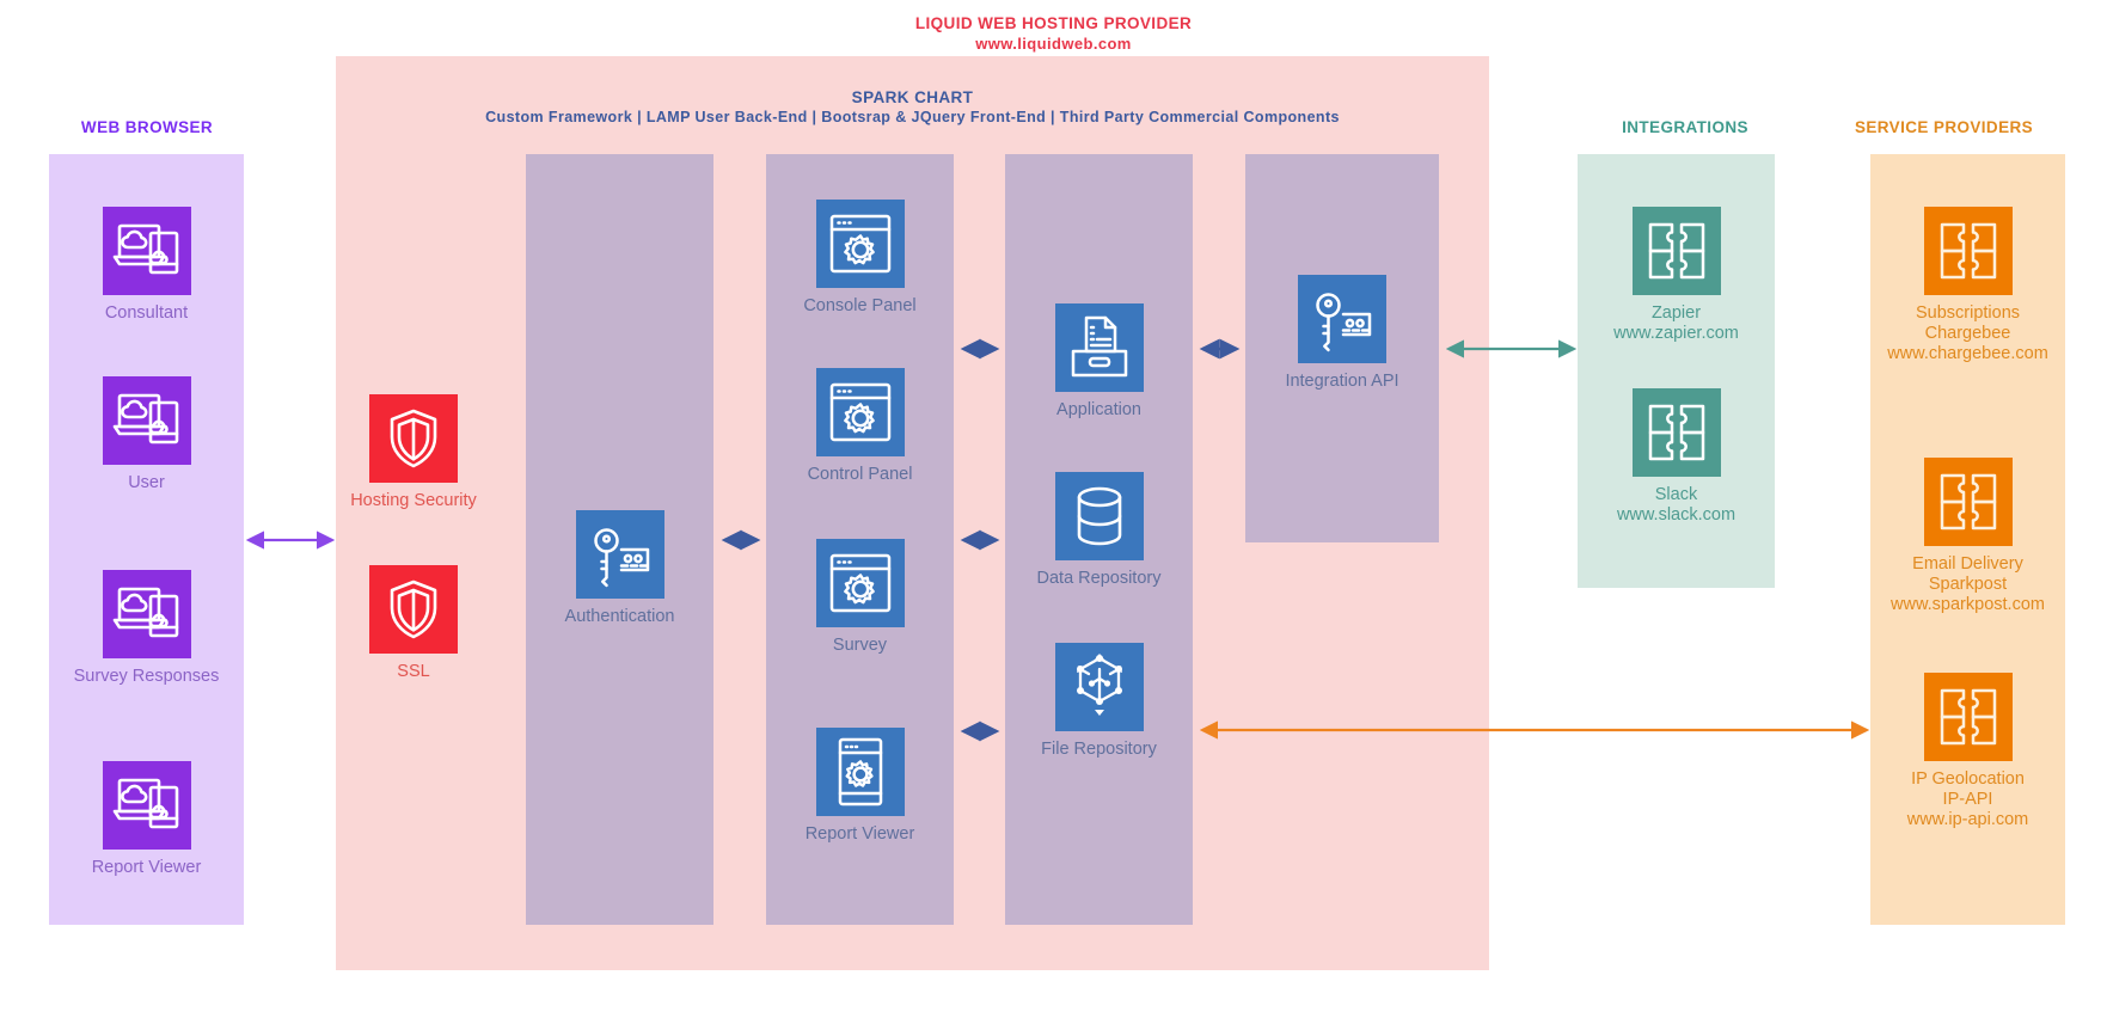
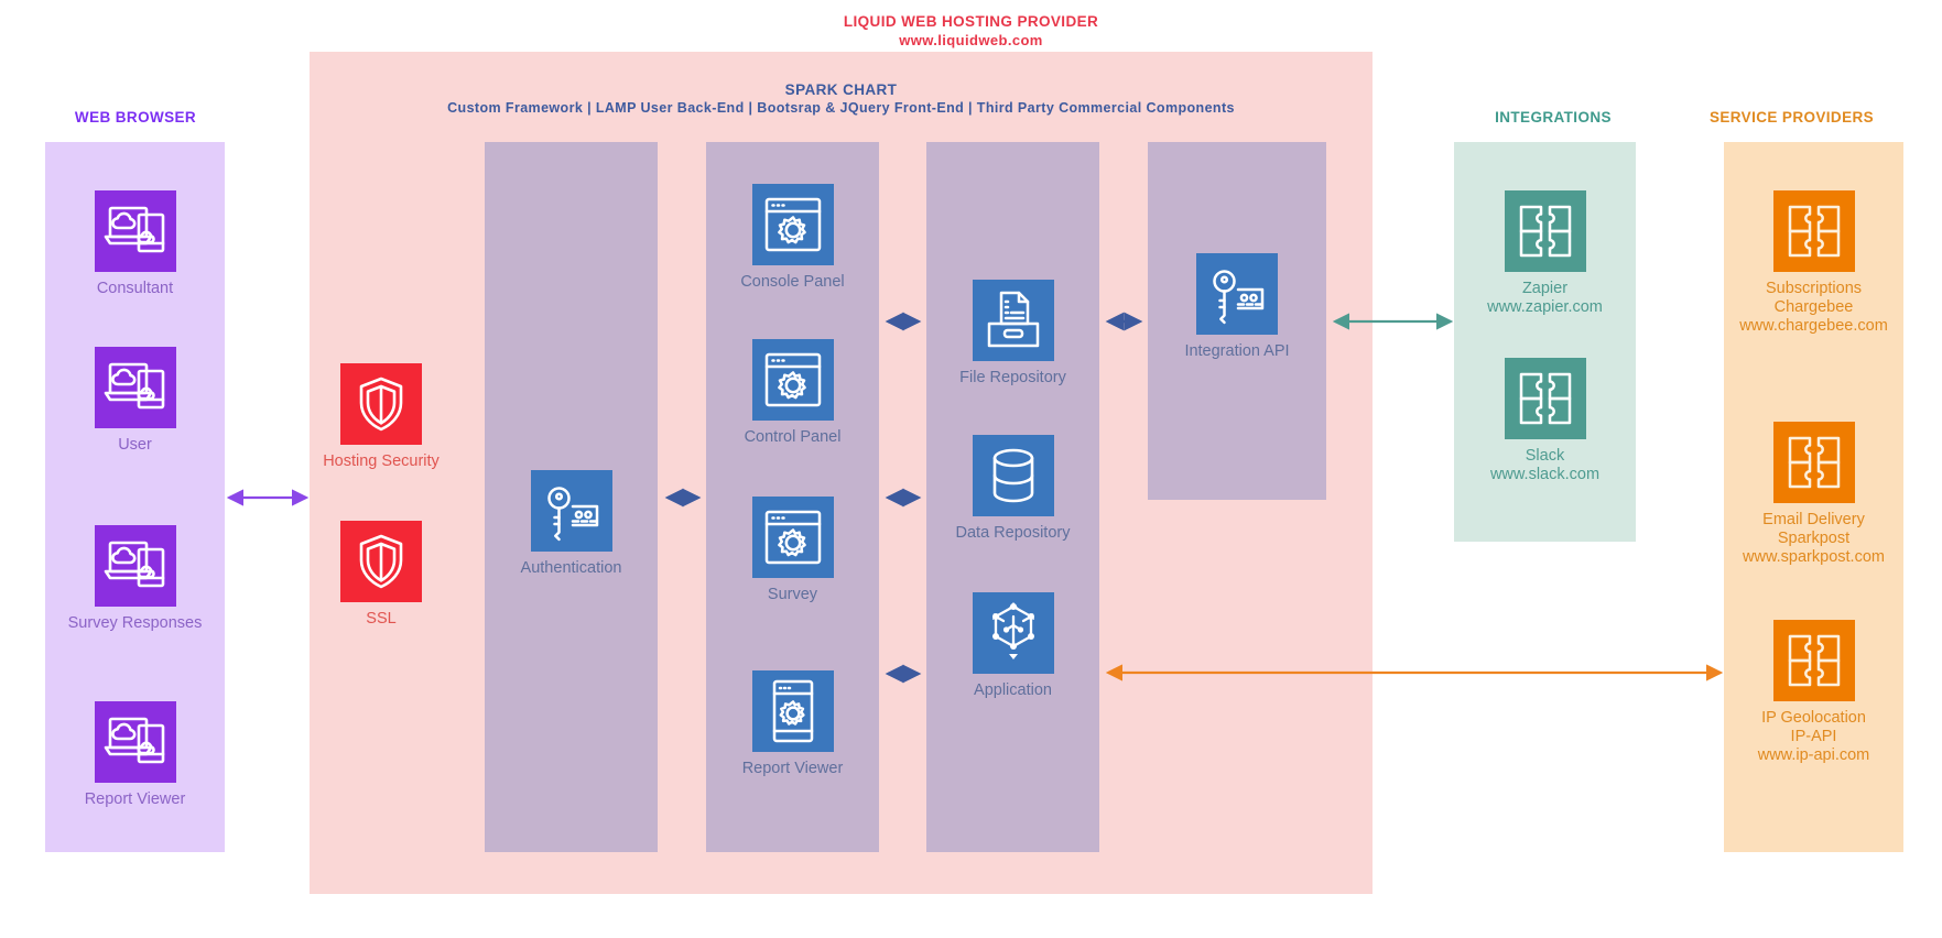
  LIQUID WEB HOSTING PROVIDER
  www.liquidweb.com
  SPARK CHART
  Custom Framework | LAMP User Back-End | Bootsrap & JQuery Front-End | Third Party Commercial Components
  WEB BROWSER
  Consultant
  User
  Survey Responses
  Report Viewer
  Hosting Security
  SSL
  Authentication
  Console Panel
  Control Panel
  Survey
  Report Viewer
- Application
+ File Repository
  Data Repository
- File Repository
+ Application
  Integration API
  INTEGRATIONS
  Zapier
  www.zapier.com
  Slack
  www.slack.com
  SERVICE PROVIDERS
  Subscriptions
  Chargebee
  www.chargebee.com
  Email Delivery
  Sparkpost
  www.sparkpost.com
  IP Geolocation
  IP-API
  www.ip-api.com
